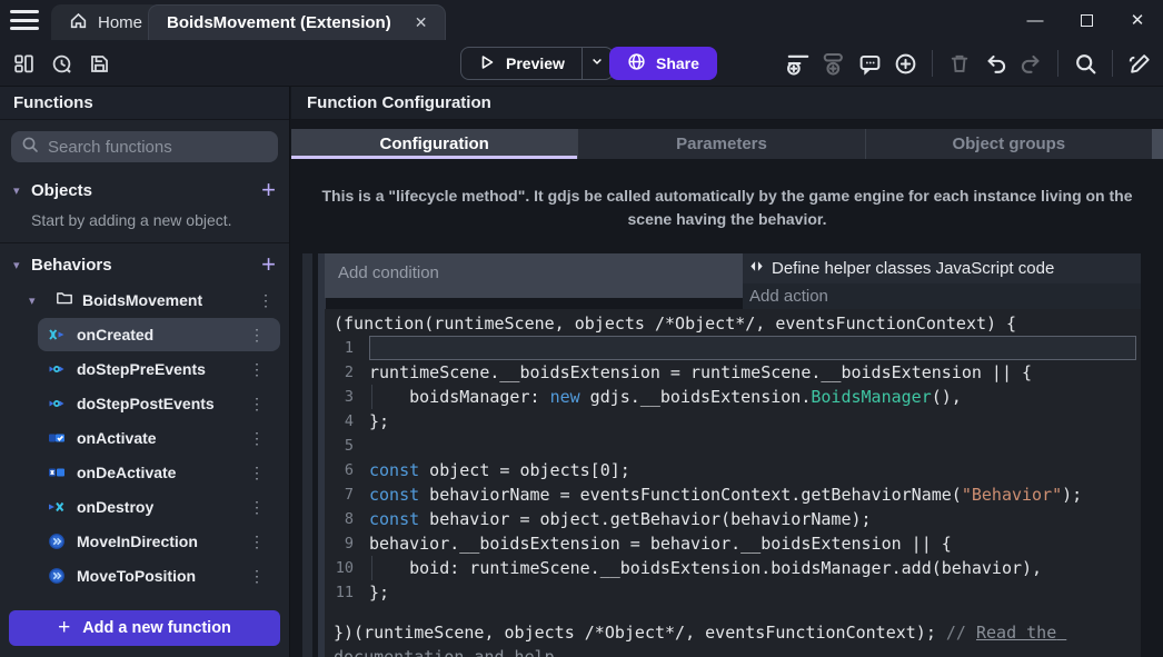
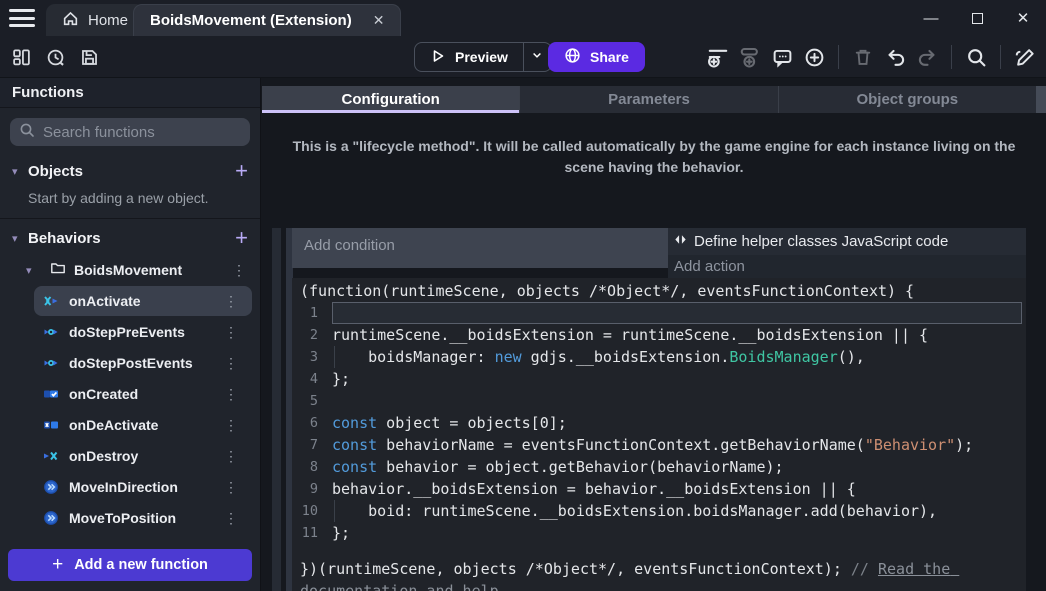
  Home
  BoidsMovement (Extension)
  ✕
  —
  ✕
  Preview
  Share
  Functions
  Search functions
  ▾
  Objects
  +
  Start by adding a new object.
  ▾
  Behaviors
  +
  ▾
  BoidsMovement
  ⋮
- onCreated
+ onActivate
  ⋮
  doStepPreEvents
  ⋮
  doStepPostEvents
  ⋮
- onActivate
+ onCreated
  ⋮
  onDeActivate
  ⋮
  onDestroy
  ⋮
  MoveInDirection
  ⋮
  MoveToPosition
  ⋮
  +
  Add a new function
- Function Configuration
  Configuration
  Parameters
  Object groups
- This is a "lifecycle method". It gdjs be called automatically by the game engine for each instance living on the scene having the behavior.
+ This is a "lifecycle method". It will be called automatically by the game engine for each instance living on the scene having the behavior.
  Add condition
  Define helper classes JavaScript code
  Add action
  (function(runtimeScene, objects /*Object*/, eventsFunctionContext) {
  1
  2
  runtimeScene.__boidsExtension = runtimeScene.__boidsExtension || {
  3
  boidsManager: new gdjs.__boidsExtension.BoidsManager(),
  4
  };
  5
  6
  const object = objects[0];
  7
  const behaviorName = eventsFunctionContext.getBehaviorName("Behavior");
  8
  const behavior = object.getBehavior(behaviorName);
  9
  behavior.__boidsExtension = behavior.__boidsExtension || {
  10
  boid: runtimeScene.__boidsExtension.boidsManager.add(behavior),
  11
  };
  })(runtimeScene, objects /*Object*/, eventsFunctionContext); // Read the
